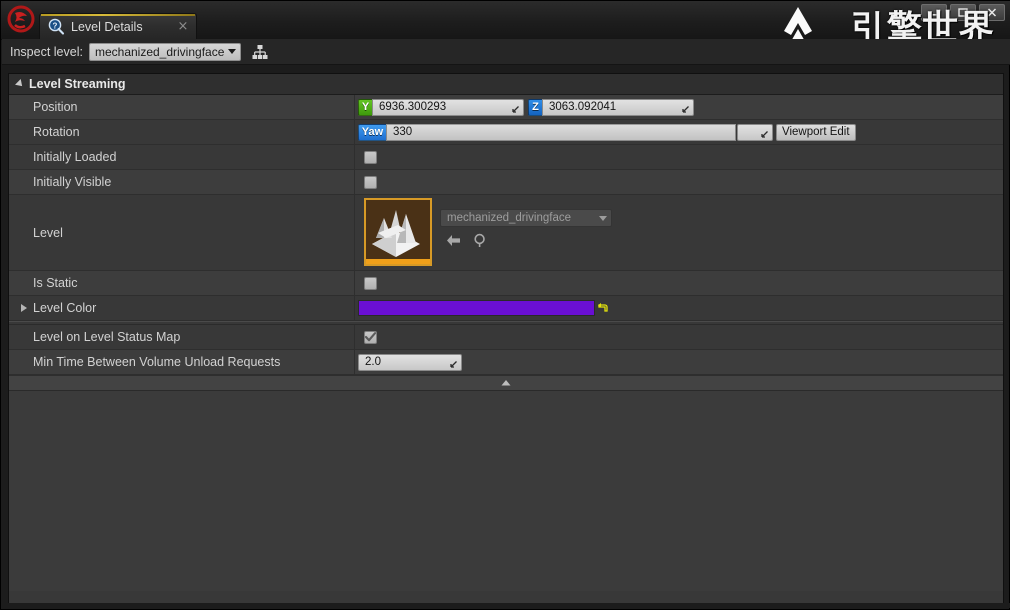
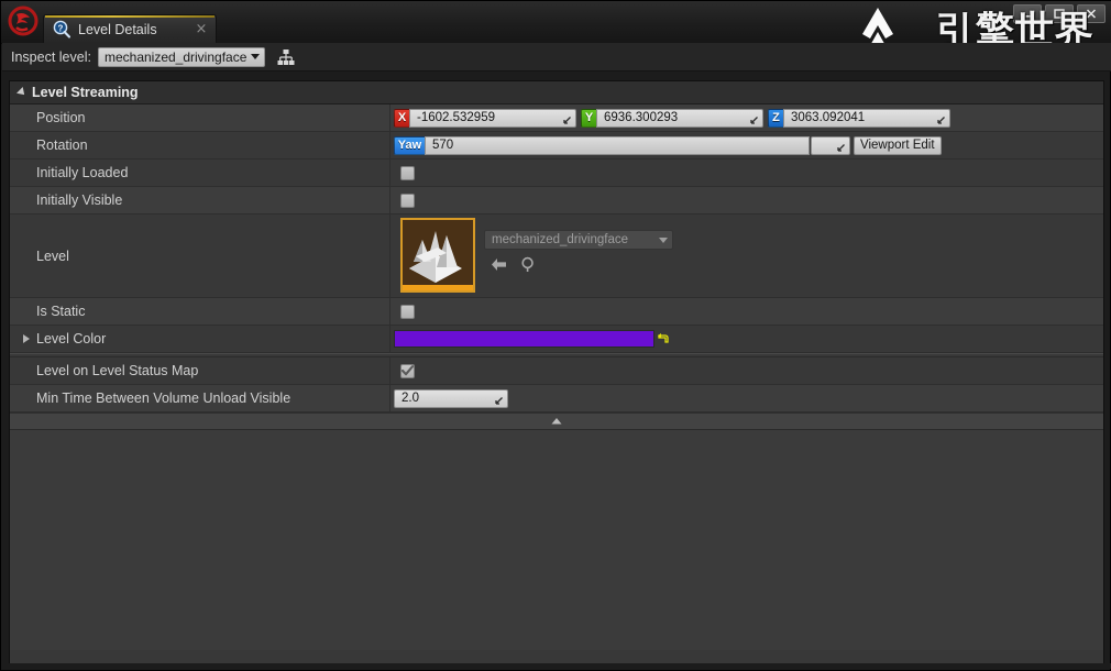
  ?
  Level Details
  ×
  引擎世界
  Inspect level:
  mechanized_drivingface
  Level Streaming
  Position
+ X
+ -1602.532959
  Y
  6936.300293
  Z
  3063.092041
  Rotation
  Yaw
- 330
+ 570
  Viewport Edit
  Initially Loaded
  Initially Visible
  Level
  mechanized_drivingface
  Is Static
  Level Color
  Level on Level Status Map
- Min Time Between Volume Unload Requests
+ Min Time Between Volume Unload Visible
  2.0
